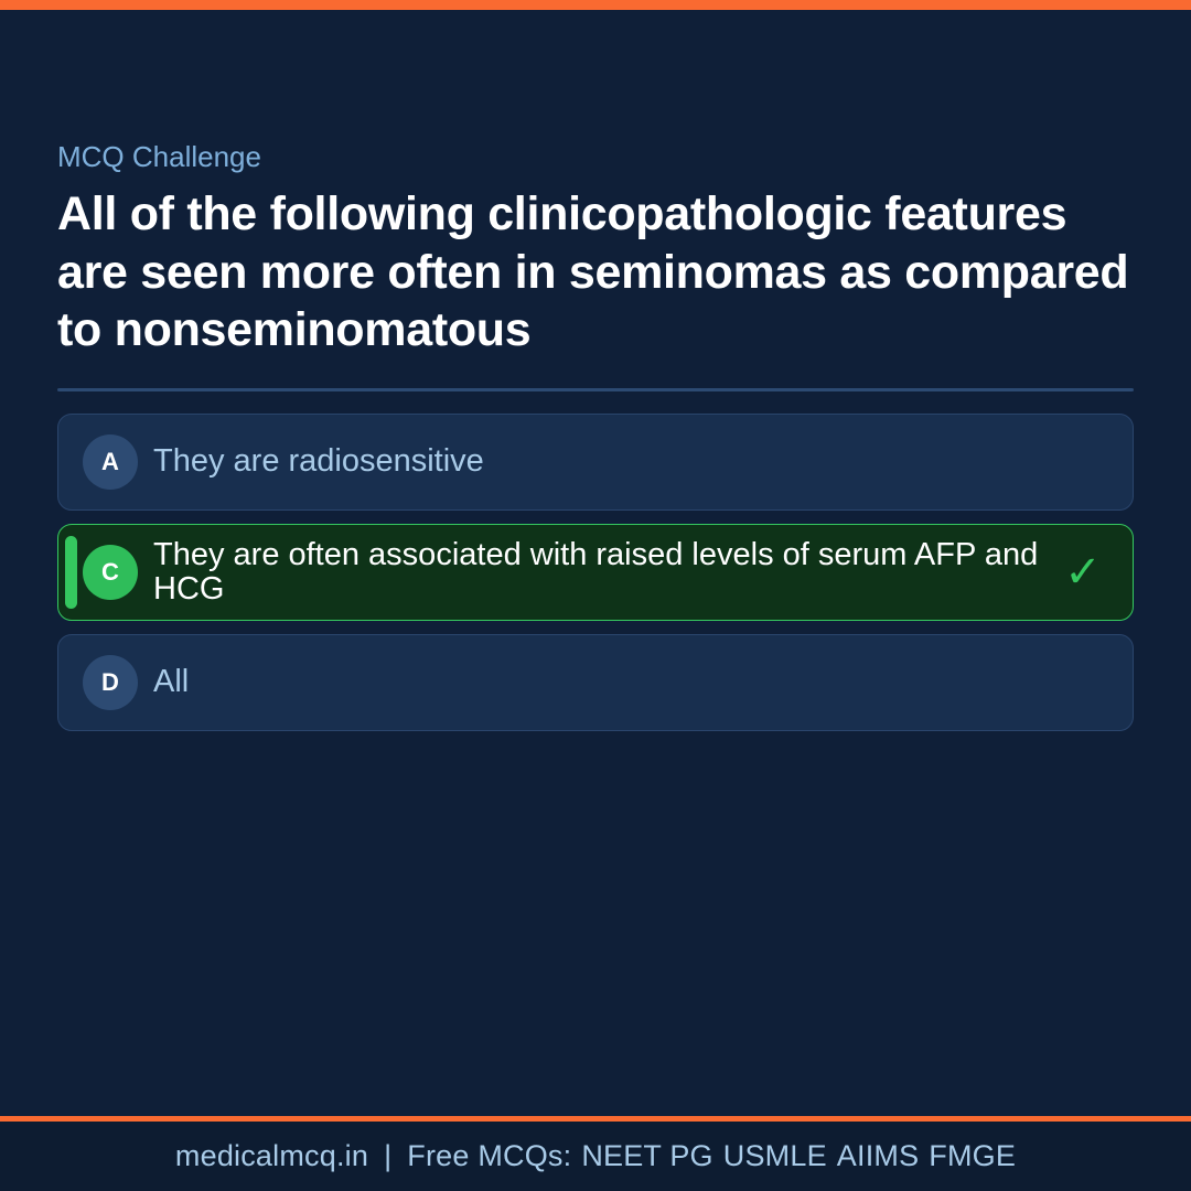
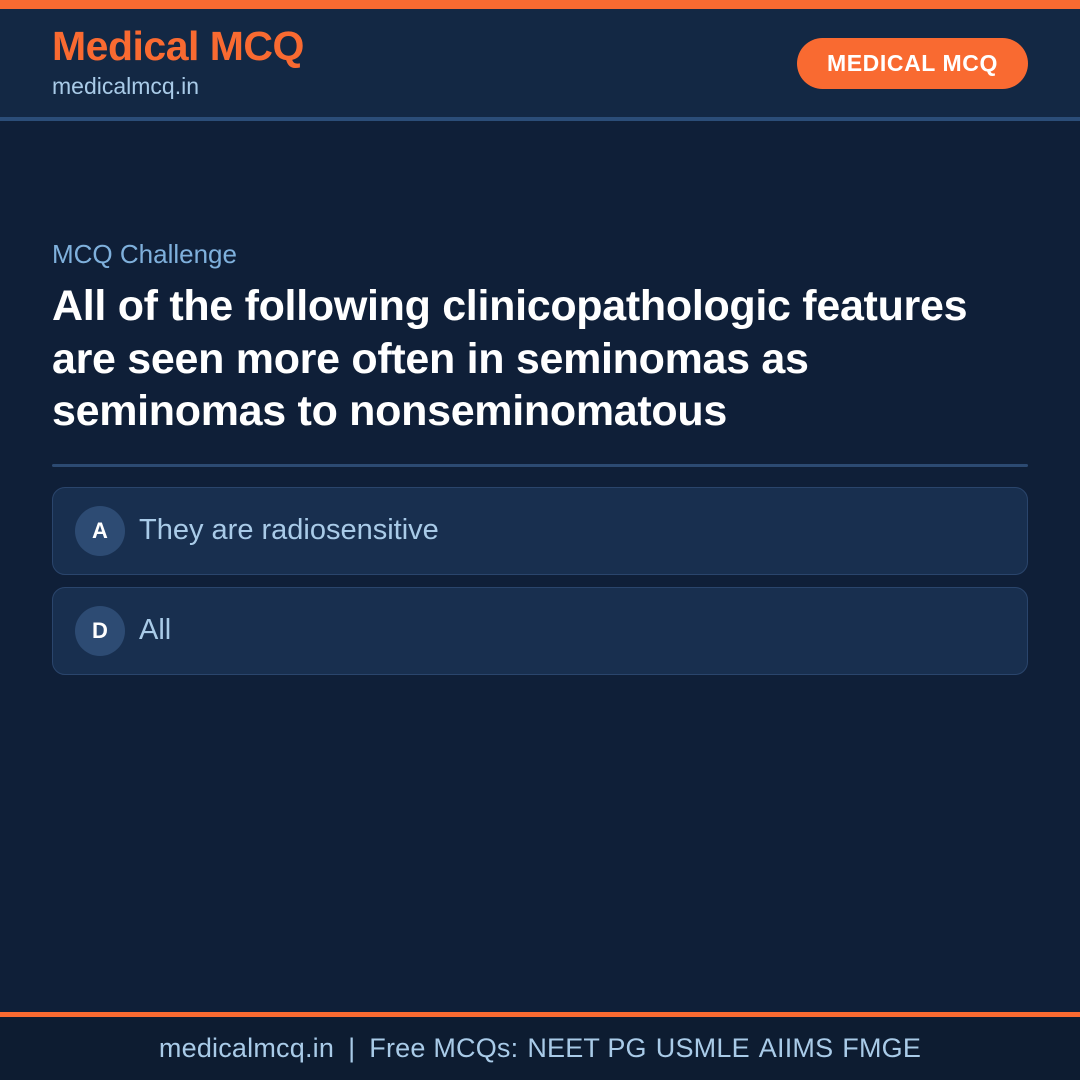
+ Medical MCQ
+ medicalmcq.in
+ MEDICAL MCQ
  MCQ Challenge
- All of the following clinicopathologic features are seen more often in seminomas as compared to nonseminomatous
+ All of the following clinicopathologic features are seen more often in seminomas as seminomas to nonseminomatous
  A
  They are radiosensitive
- C
- They are often associated with raised levels of serum AFP and HCG
- ✓
  D
  All
  medicalmcq.in | Free MCQs: NEET PG USMLE AIIMS FMGE
